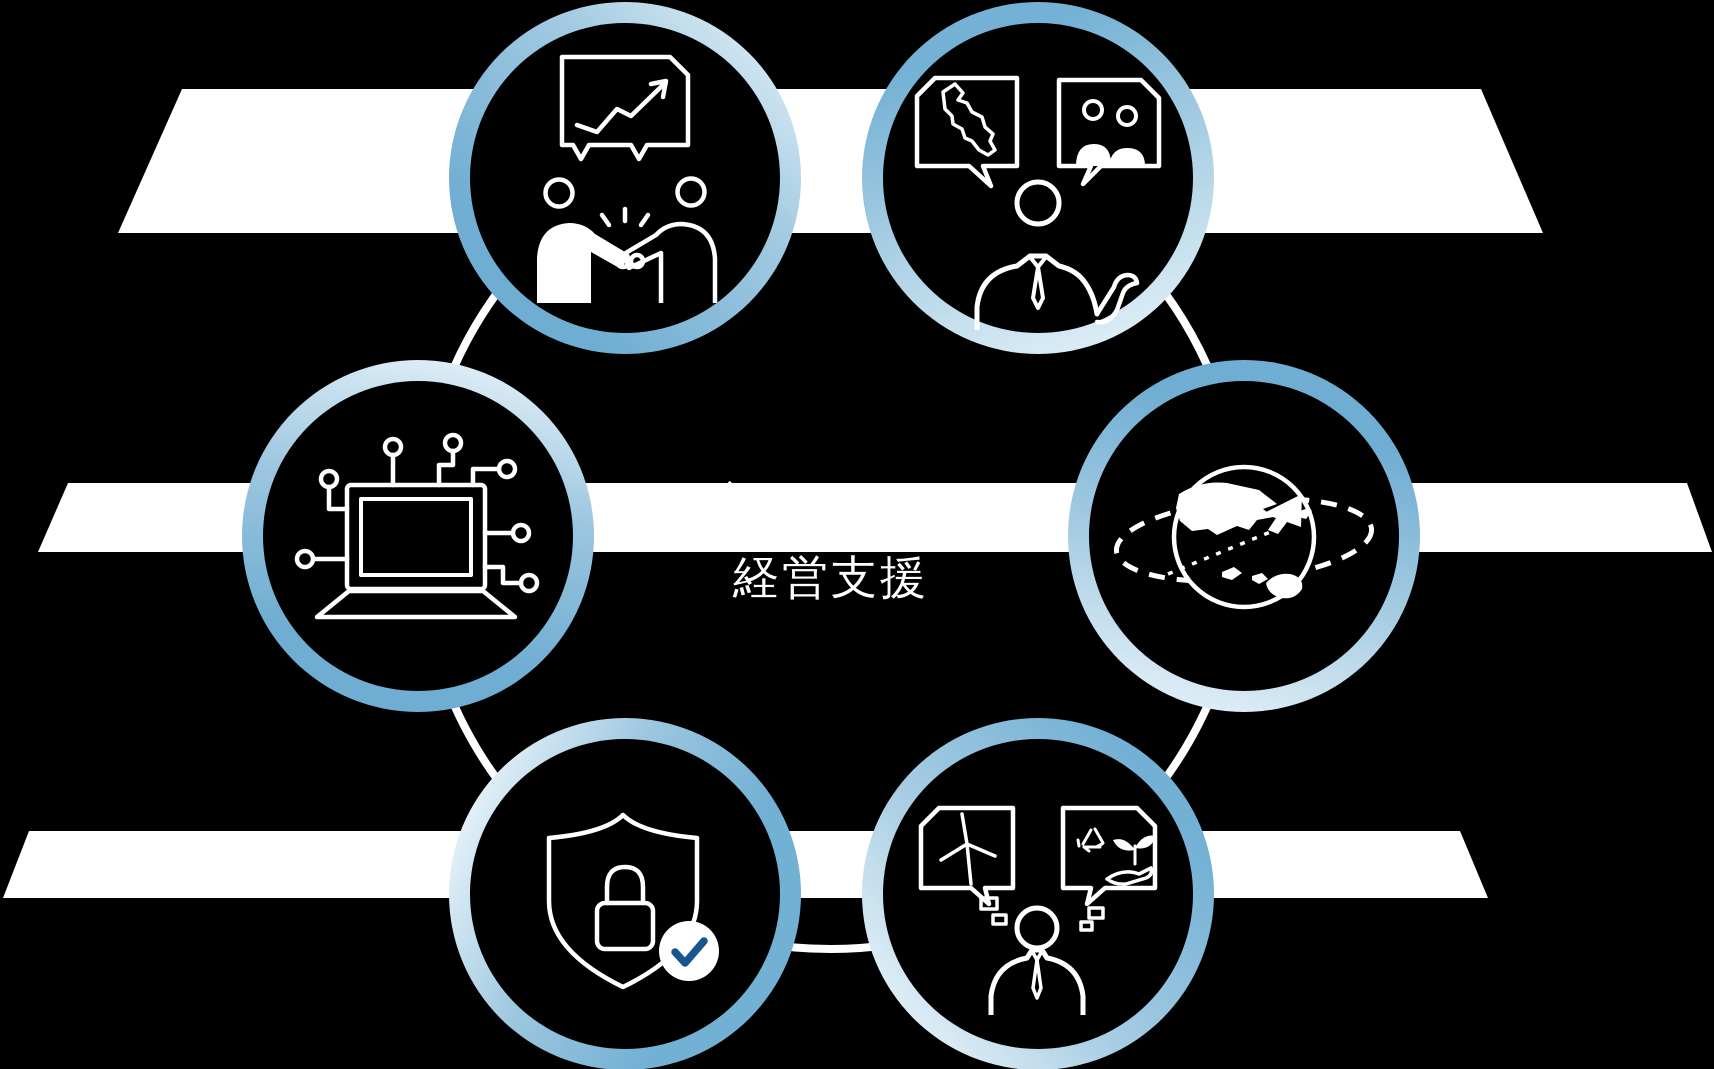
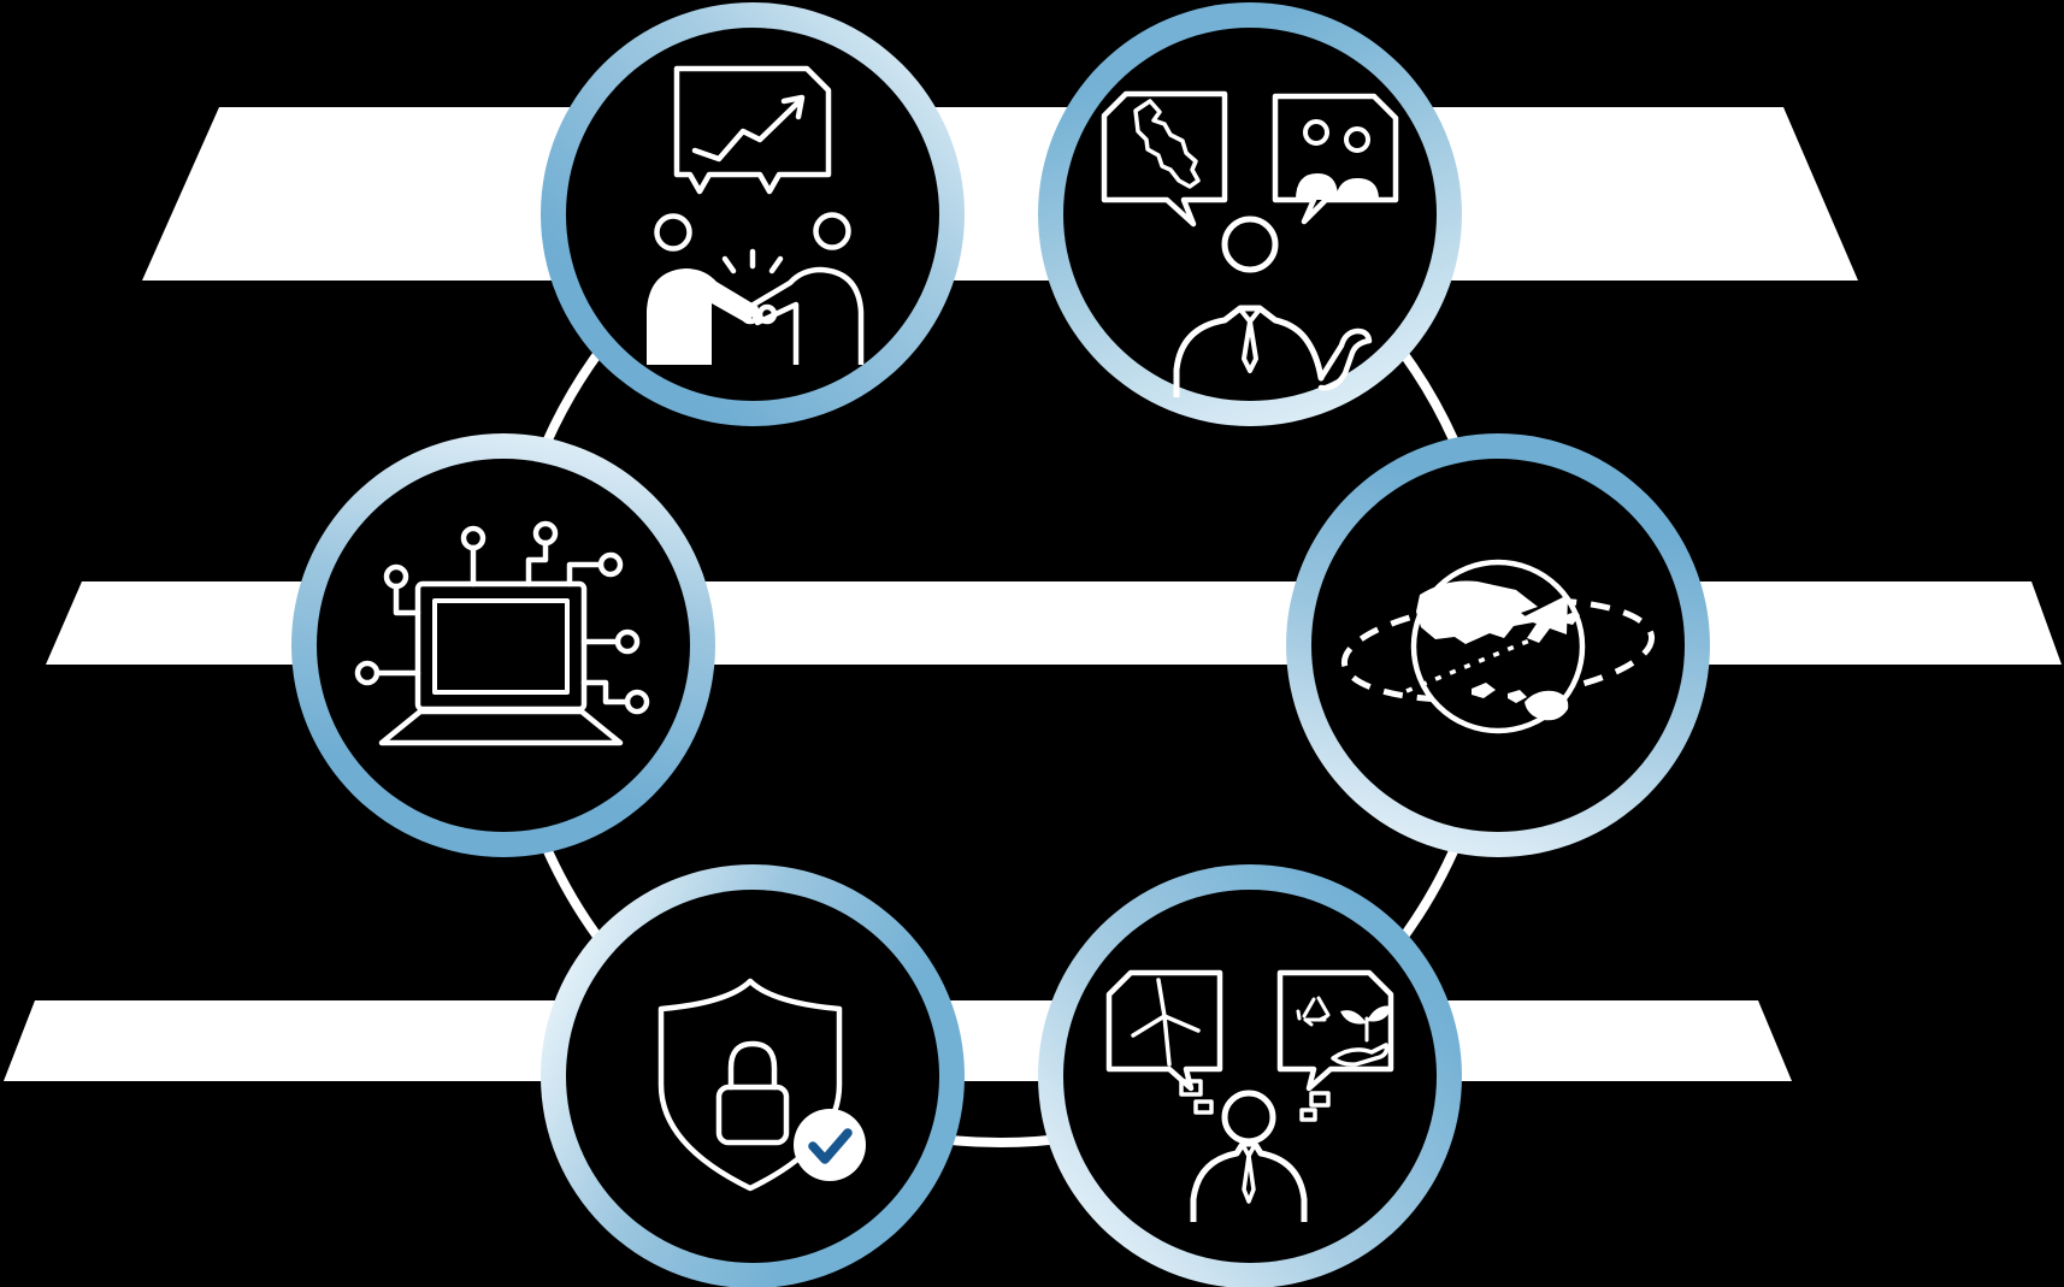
- 幅広い分野での
- 経営支援
